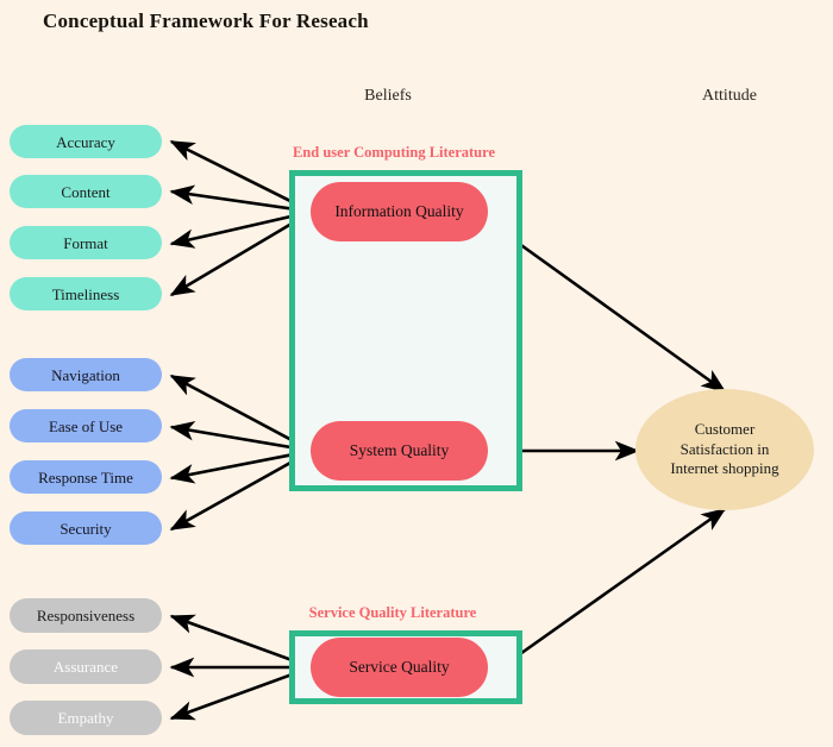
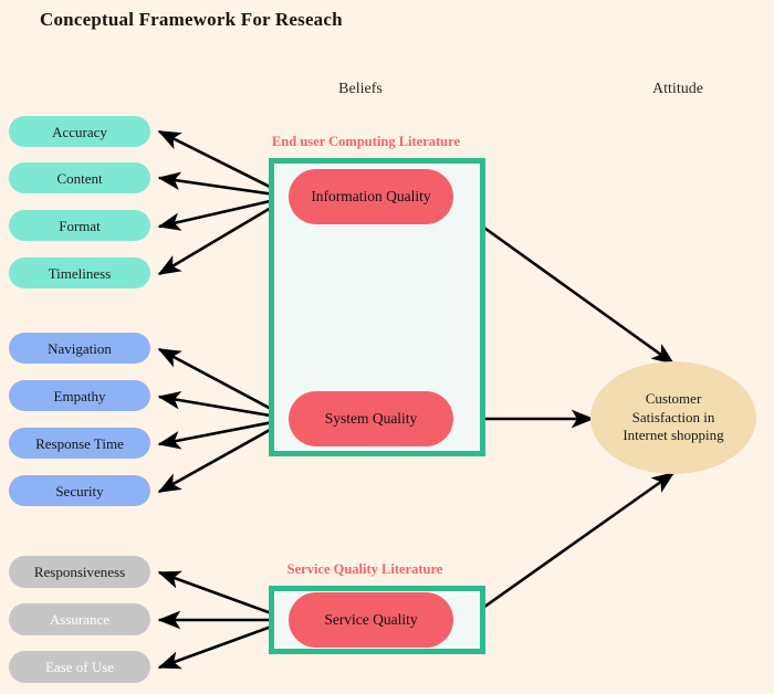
  Conceptual Framework For Reseach
  Beliefs
  Attitude
  End user Computing Literature
  Service Quality Literature
  Information Quality
  System Quality
  Service Quality
  Accuracy
  Content
  Format
  Timeliness
  Navigation
- Ease of Use
+ Empathy
  Response Time
  Security
  Responsiveness
  Assurance
- Empathy
+ Ease of Use
  Customer
  Satisfaction in
  Internet shopping
